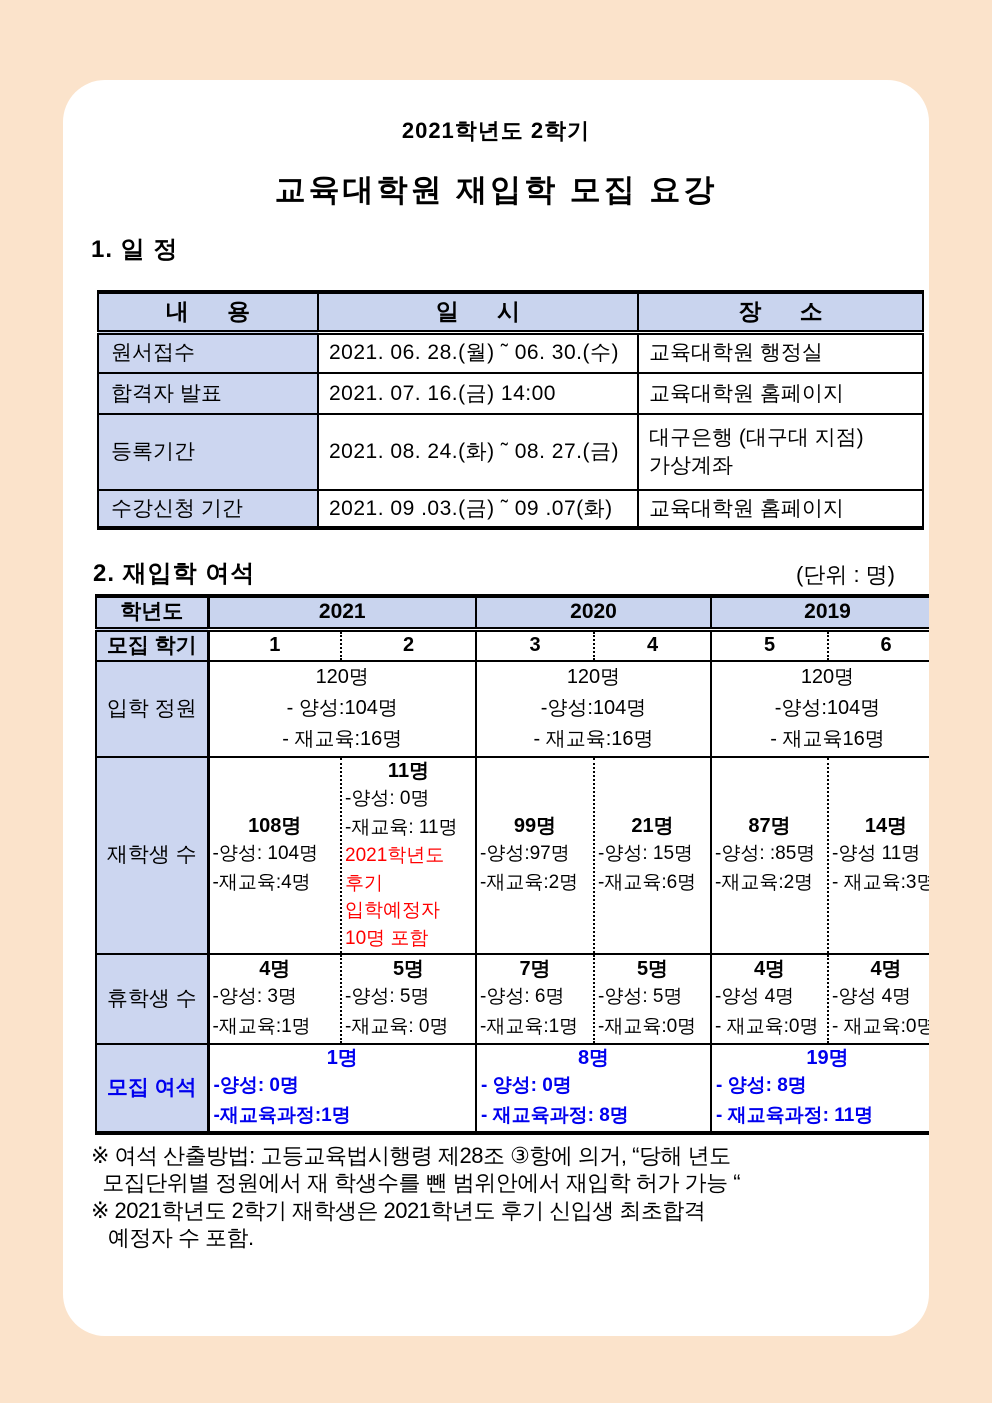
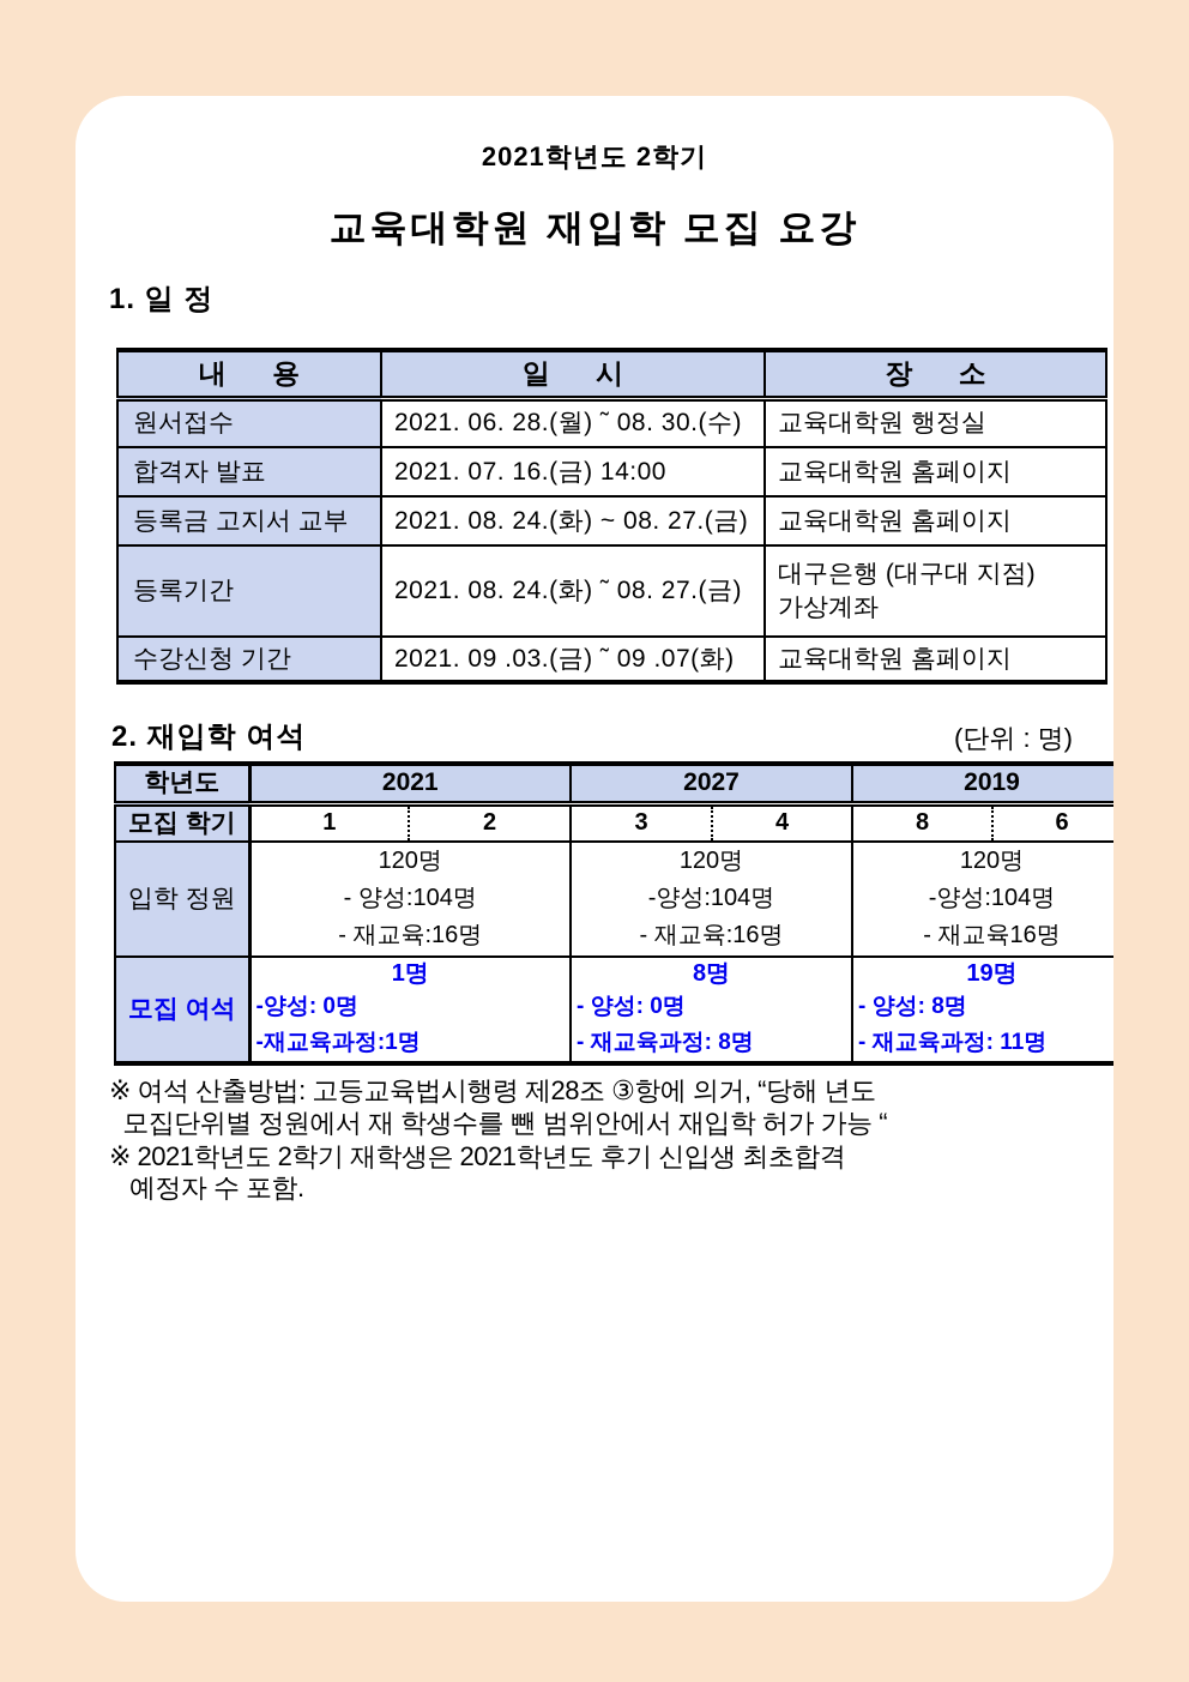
  2021학년도 2학기
  교육대학원 재입학 모집 요강
  1. 일 정
  내 용	일 시	장 소
- 원서접수	2021. 06. 28.(월) ˜ 06. 30.(수)	교육대학원 행정실
+ 원서접수	2021. 06. 28.(월) ˜ 08. 30.(수)	교육대학원 행정실
  합격자 발표	2021. 07. 16.(금) 14:00	교육대학원 홈페이지
+ 등록금 고지서 교부	2021. 08. 24.(화) ~ 08. 27.(금)	교육대학원 홈페이지
  등록기간	2021. 08. 24.(화) ˜ 08. 27.(금)	대구은행 (대구대 지점) 가상계좌
  수강신청 기간	2021. 09 .03.(금) ˜ 09 .07(화)	교육대학원 홈페이지
  2. 재입학 여석
  (단위 : 명)
- 학년도	2021	2020	2019
+ 학년도	2021	2027	2019
- 모집 학기	1	2	3	4	5	6
+ 모집 학기	1	2	3	4	8	6
  입학 정원	120명 - 양성:104명 - 재교육:16명	120명 -양성:104명 - 재교육:16명	120명 -양성:104명 - 재교육16명
- 재학생 수	108명 -양성: 104명 -재교육:4명	11명 -양성: 0명 -재교육: 11명 2021학년도 후기 입학예정자 10명 포함	99명 -양성:97명 -재교육:2명	21명 -양성: 15명 -재교육:6명	87명 -양성: :85명 -재교육:2명	14명 -양성 11명 - 재교육:3명
- 휴학생 수	4명 -양성: 3명 -재교육:1명	5명 -양성: 5명 -재교육: 0명	7명 -양성: 6명 -재교육:1명	5명 -양성: 5명 -재교육:0명	4명 -양성 4명 - 재교육:0명	4명 -양성 4명 - 재교육:0명
  모집 여석	1명 -양성: 0명 -재교육과정:1명	8명 - 양성: 0명 - 재교육과정: 8명	19명 - 양성: 8명 - 재교육과정: 11명
  ※ 여석 산출방법: 고등교육법시행령 제28조 ③항에 의거, “당해 년도
  모집단위별 정원에서 재 학생수를 뺀 범위안에서 재입학 허가 가능 “
  ※ 2021학년도 2학기 재학생은 2021학년도 후기 신입생 최초합격
  예정자 수 포함.
